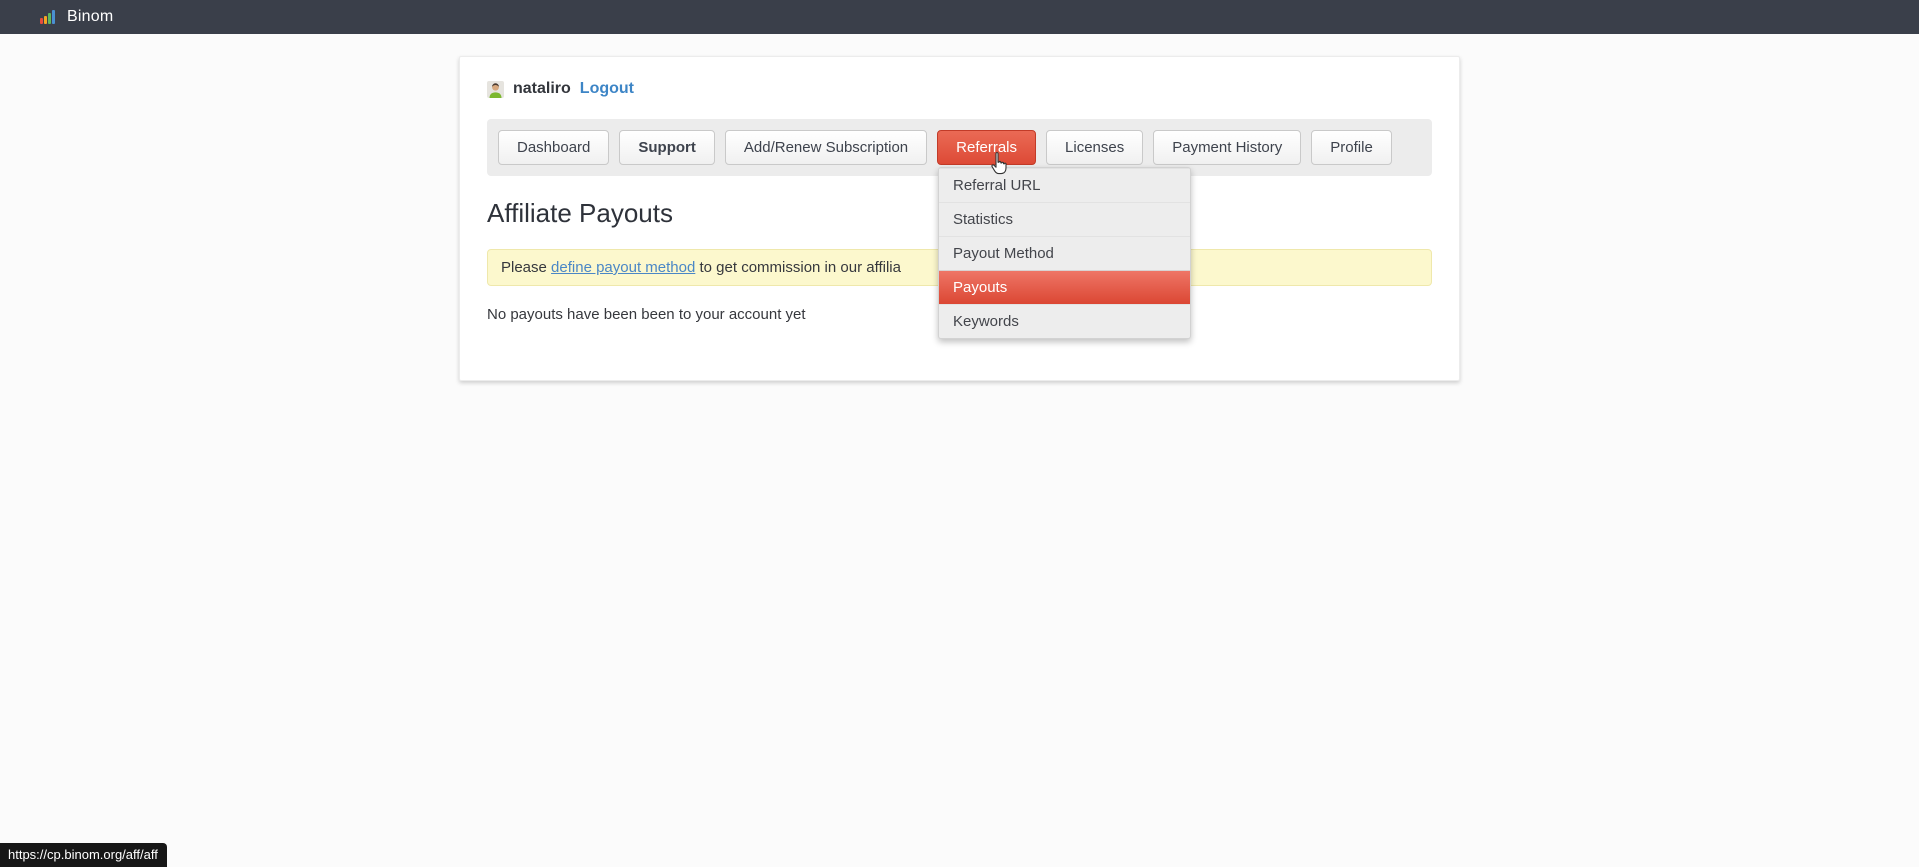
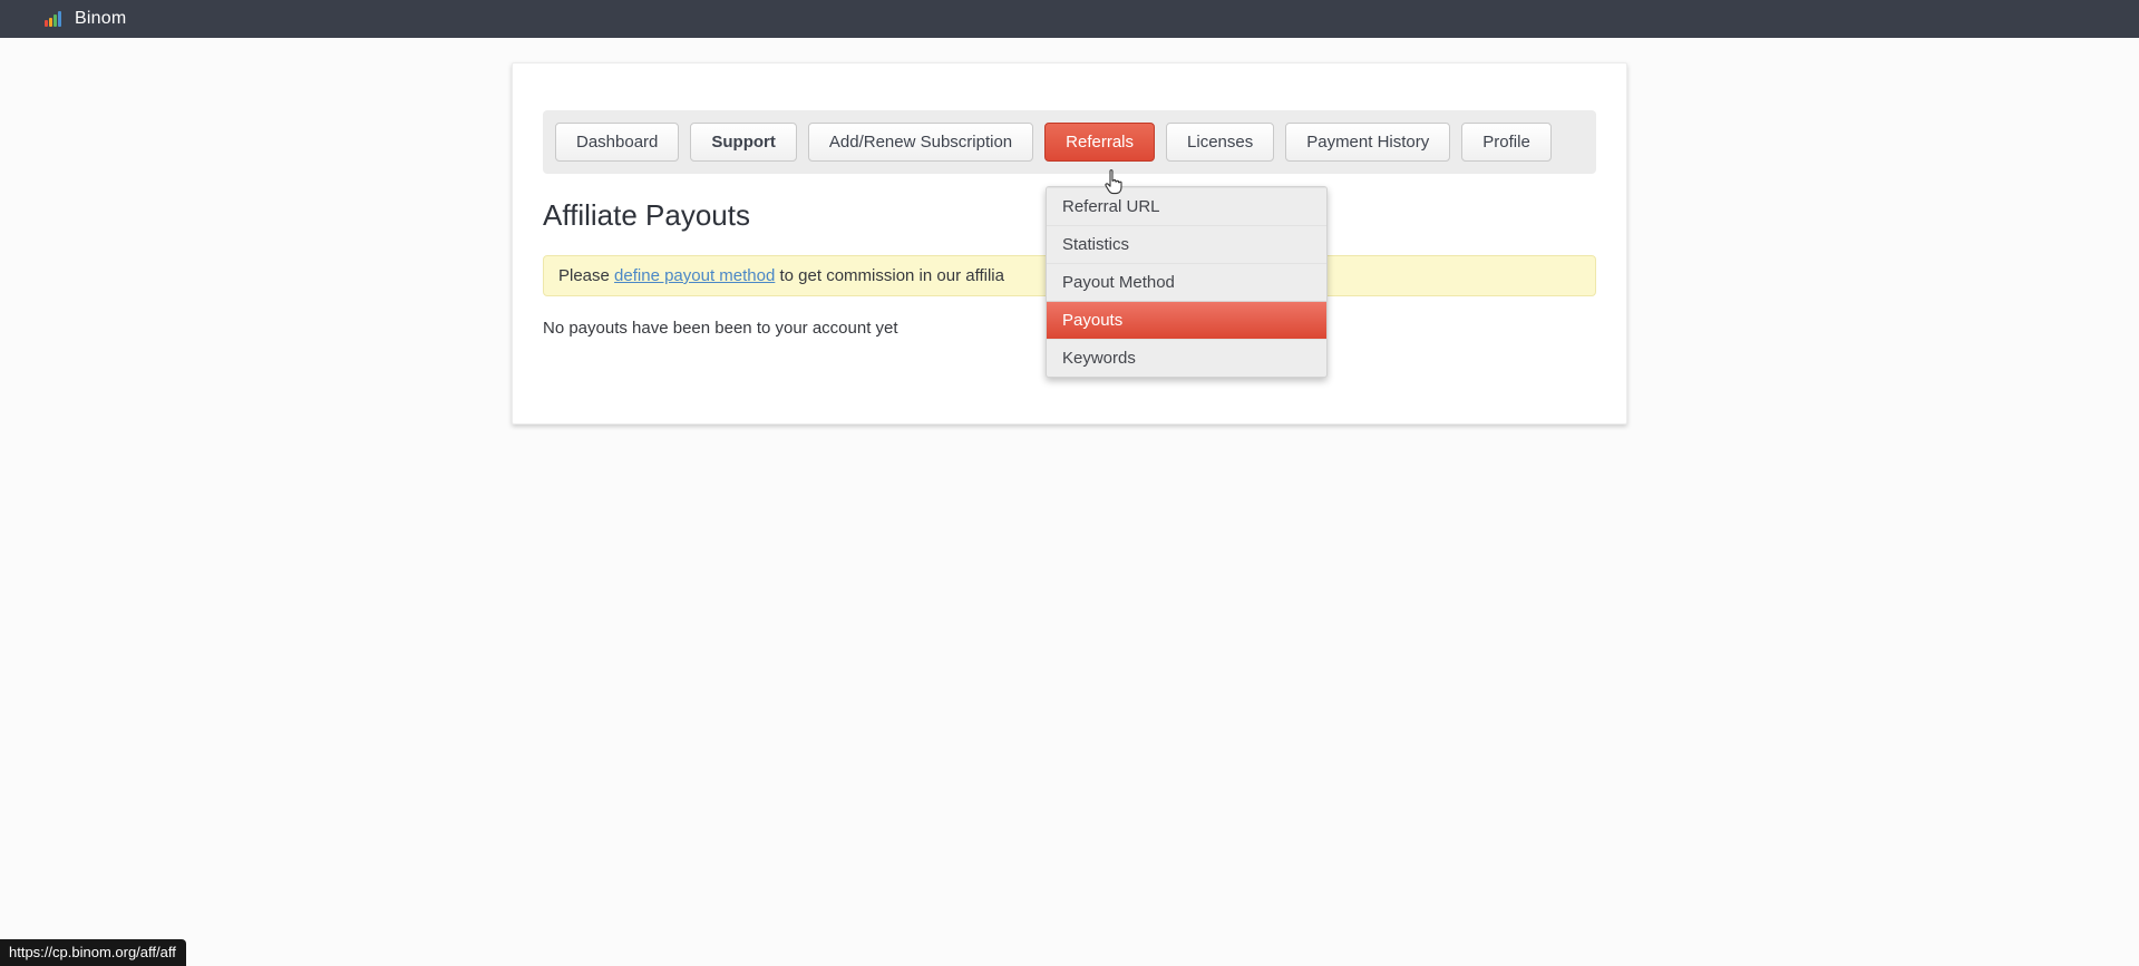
  Binom
- nataliro
- Logout
  Dashboard
  Support
  Add/Renew Subscription
  Referrals
  Licenses
  Payment History
  Profile
  Affiliate Payouts
  Please define payout method to get commission in our affilia
  No payouts have been been to your account yet
  Referral URL
  Statistics
  Payout Method
  Payouts
  Keywords
  https://cp.binom.org/aff/aff
